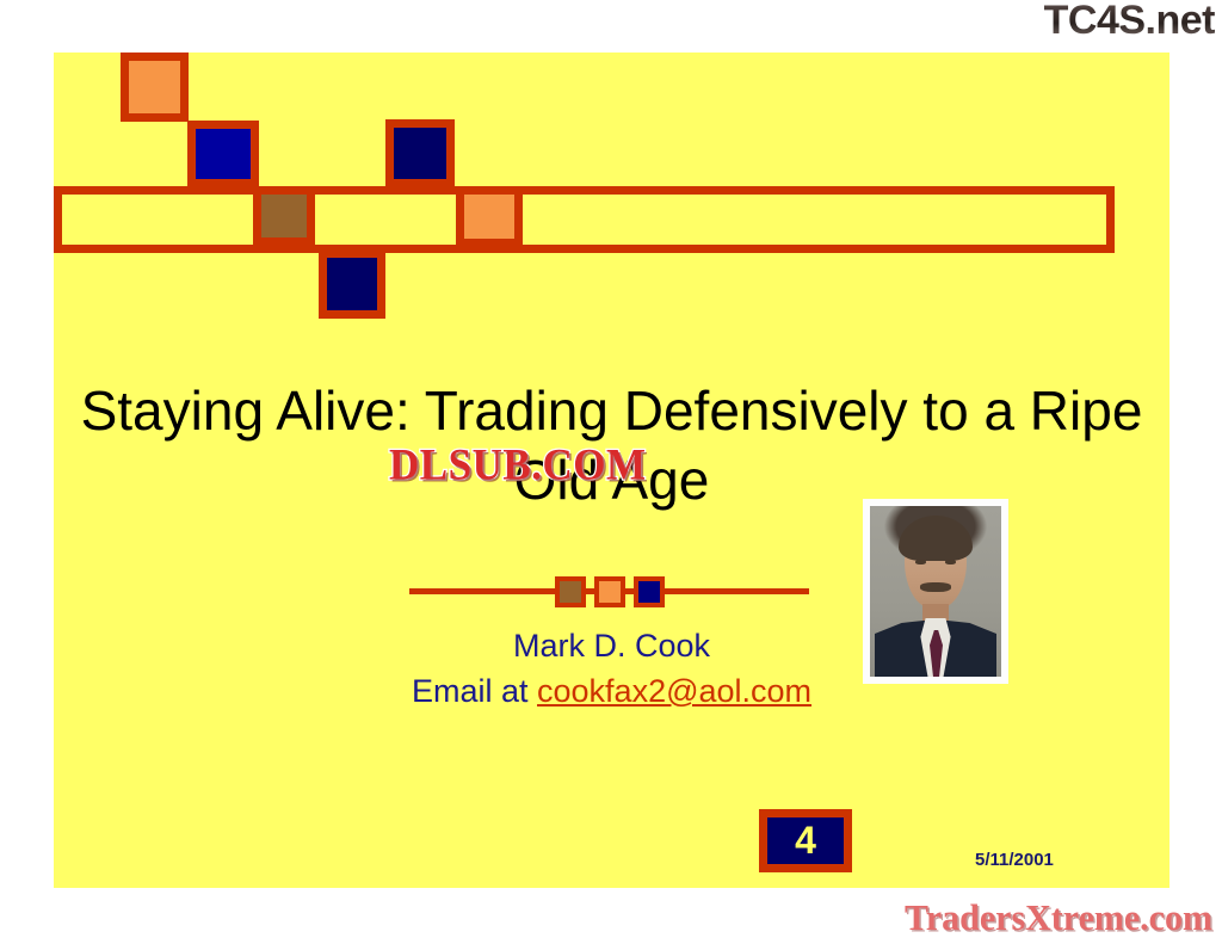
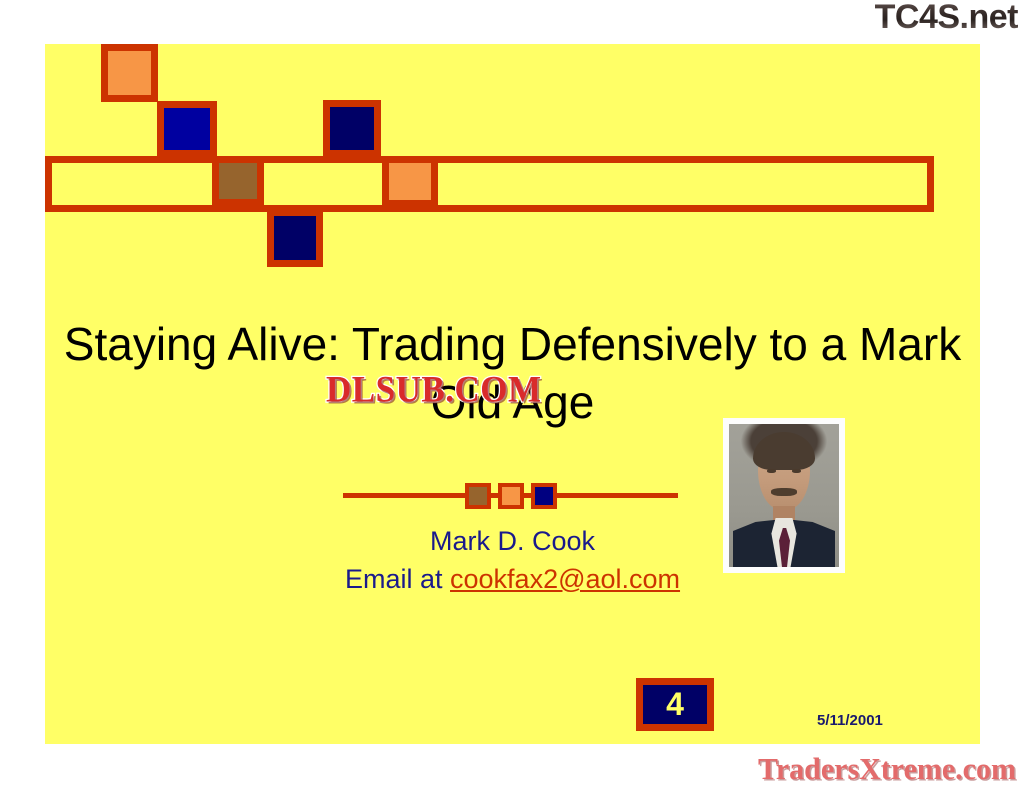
  TC4S.net
- Staying Alive: Trading Defensively to a Ripe Old Age
+ Staying Alive: Trading Defensively to a Mark Old Age
  Mark D. Cook
  Email at cookfax2@aol.com
  4
  5/11/2001
  DLSUB.COM
  TradersXtreme.com
